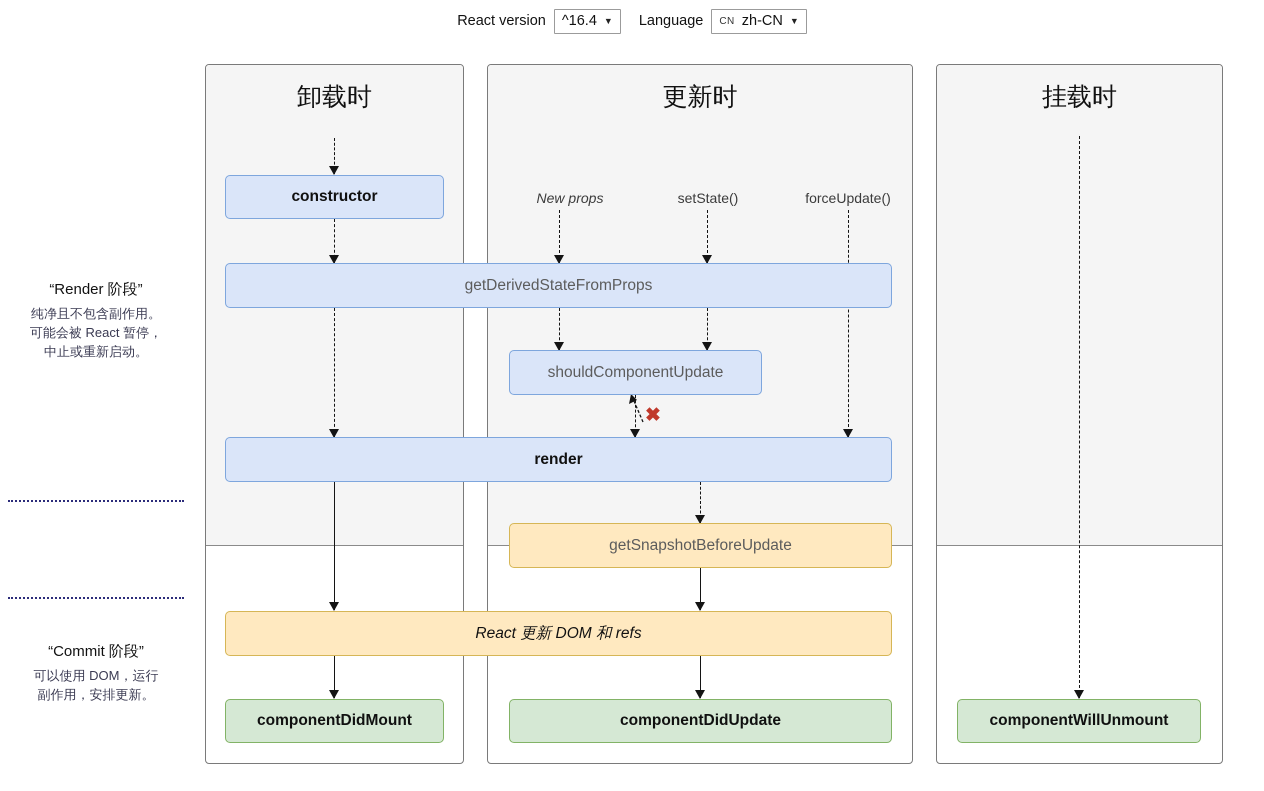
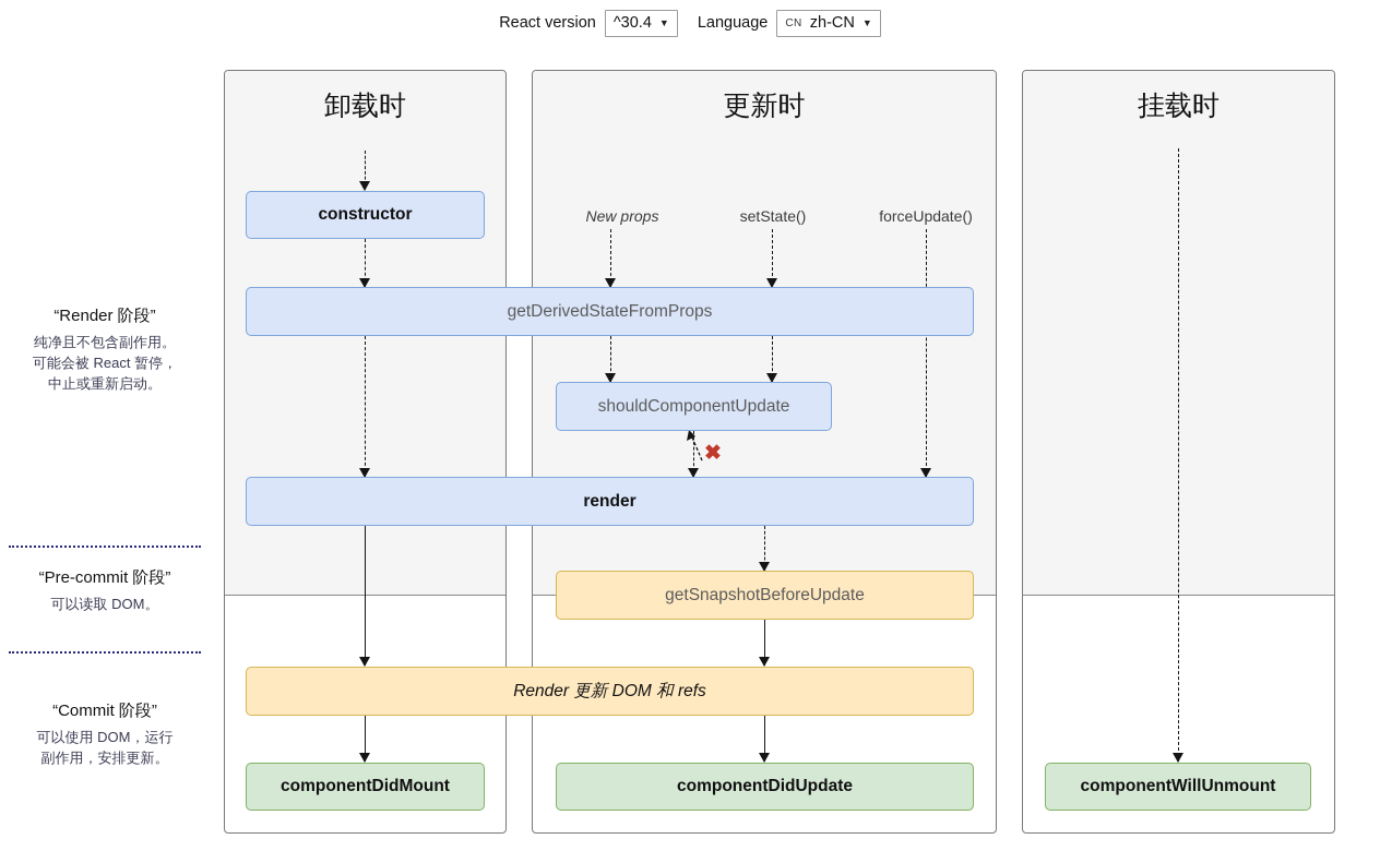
  React version
- ^16.4
+ ^30.4
  ▼
  Language
  CN
  zh-CN
  ▼
  “Render 阶段”
  纯净且不包含副作用。
  可能会被 React 暂停，
  中止或重新启动。
+ “Pre-commit 阶段”
+ 可以读取 DOM。
  “Commit 阶段”
  可以使用 DOM，运行
  副作用，安排更新。
  卸载时
  更新时
  挂载时
  New props
  setState()
  forceUpdate()
  ✖
  constructor
  getDerivedStateFromProps
  shouldComponentUpdate
  render
  getSnapshotBeforeUpdate
- React 更新 DOM 和 refs
+ Render 更新 DOM 和 refs
  componentDidMount
  componentDidUpdate
  componentWillUnmount
